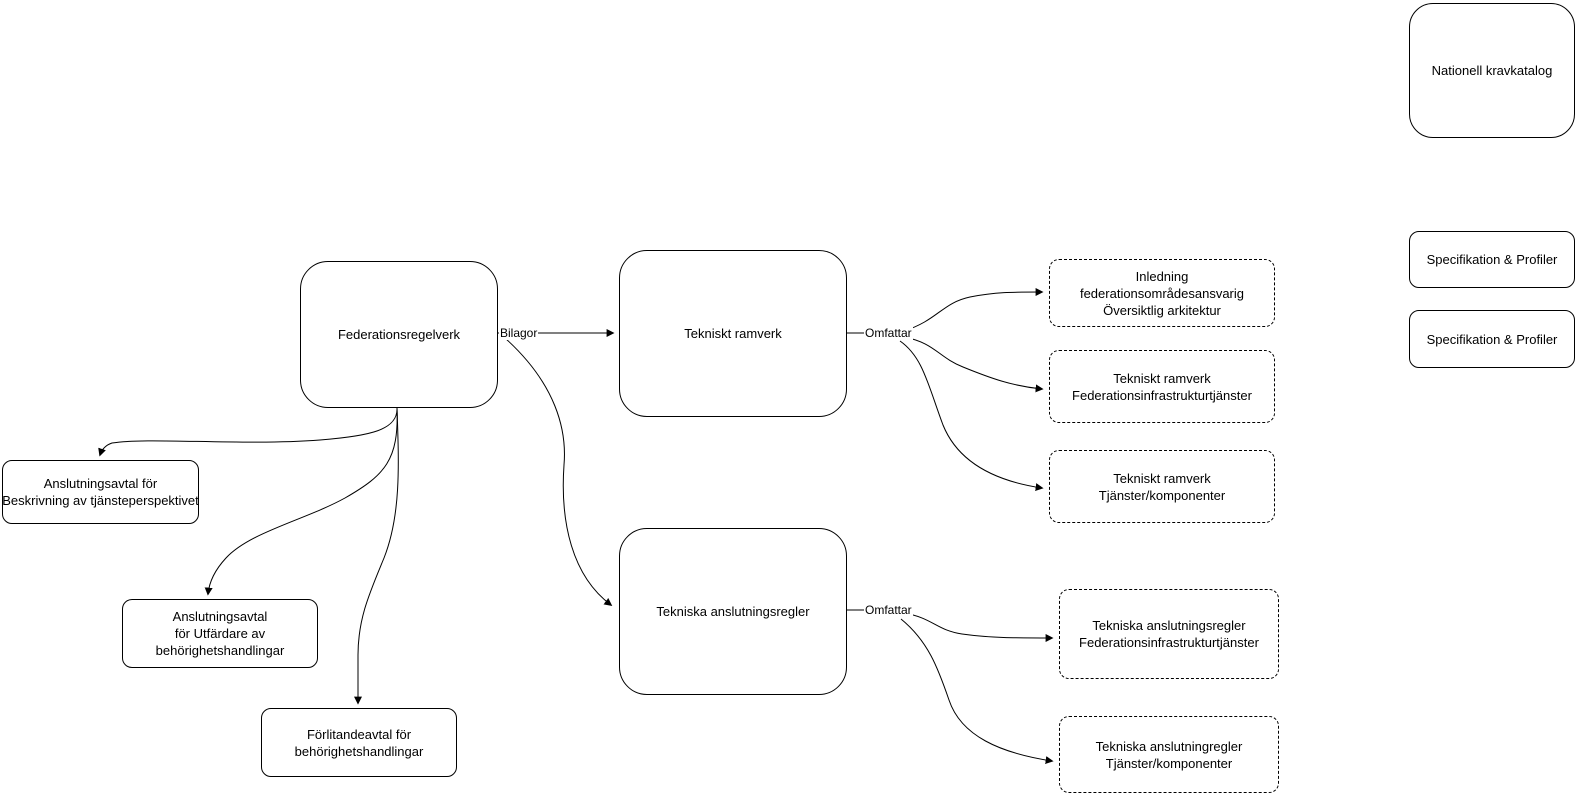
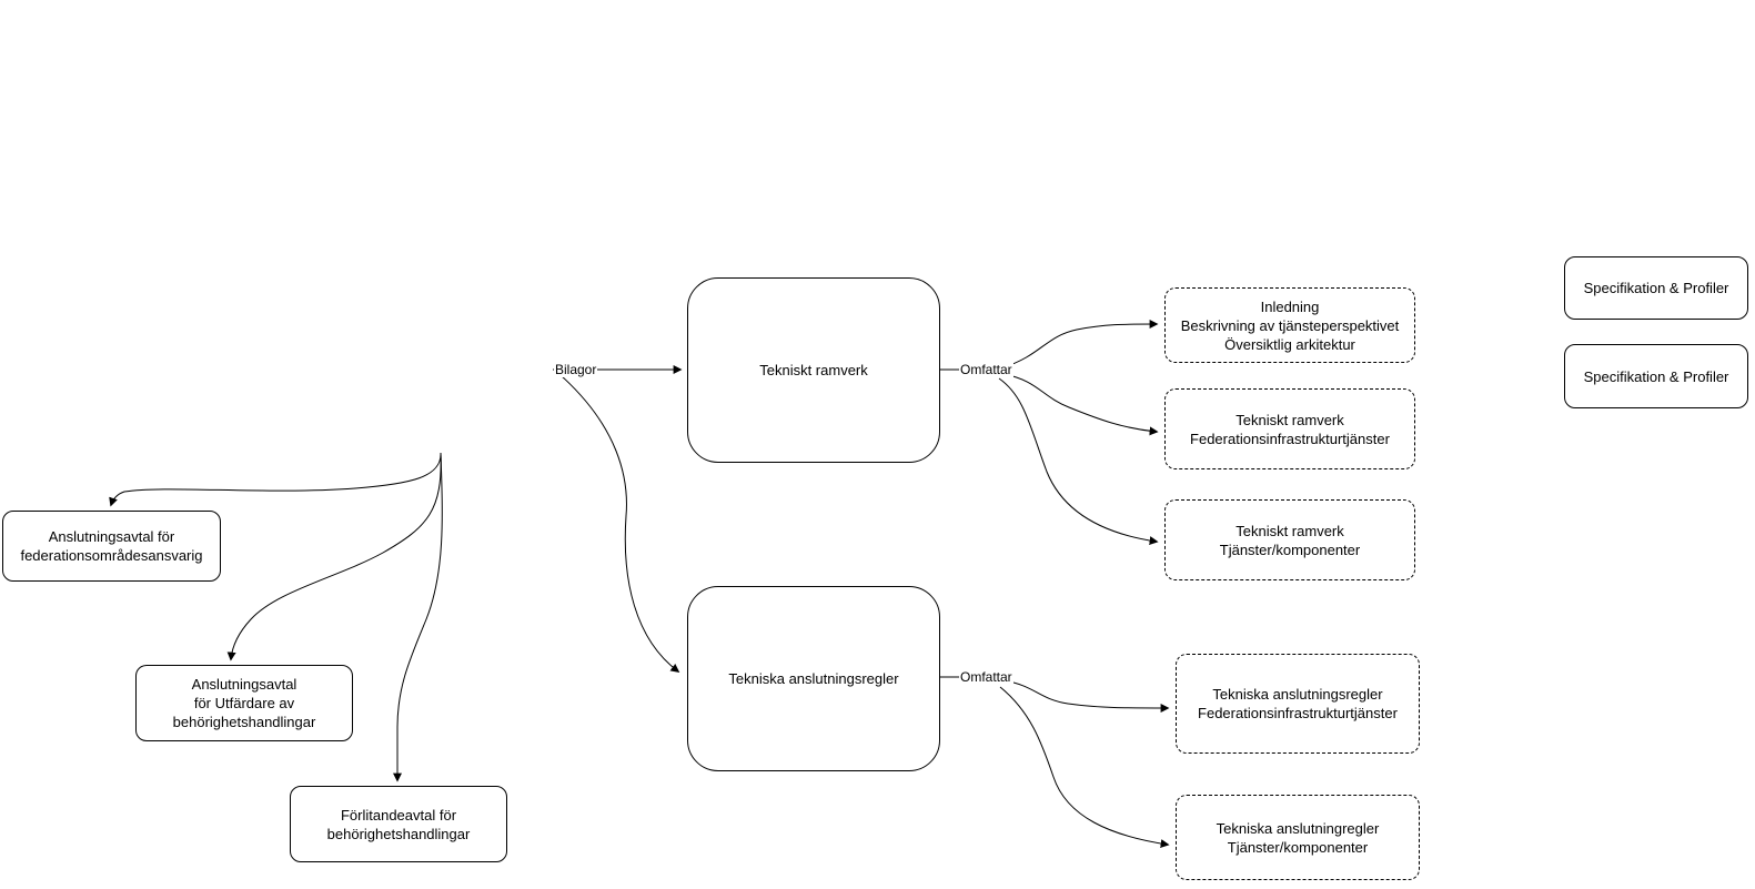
- Nationell kravkatalog
  Specifikation & Profiler
  Specifikation & Profiler
- Federationsregelverk
  Tekniskt ramverk
  Tekniska anslutningsregler
  Inledning
- federationsområdesansvarig
+ Beskrivning av tjänsteperspektivet
  Översiktlig arkitektur
  Tekniskt ramverk
  Federationsinfrastrukturtjänster
  Tekniskt ramverk
  Tjänster/komponenter
  Tekniska anslutningsregler
  Federationsinfrastrukturtjänster
  Tekniska anslutningregler
  Tjänster/komponenter
  Anslutningsavtal för
- Beskrivning av tjänsteperspektivet
+ federationsområdesansvarig
  Anslutningsavtal
  för Utfärdare av
  behörighetshandlingar
  Förlitandeavtal för
  behörighetshandlingar
  Bilagor
  Omfattar
  Omfattar
